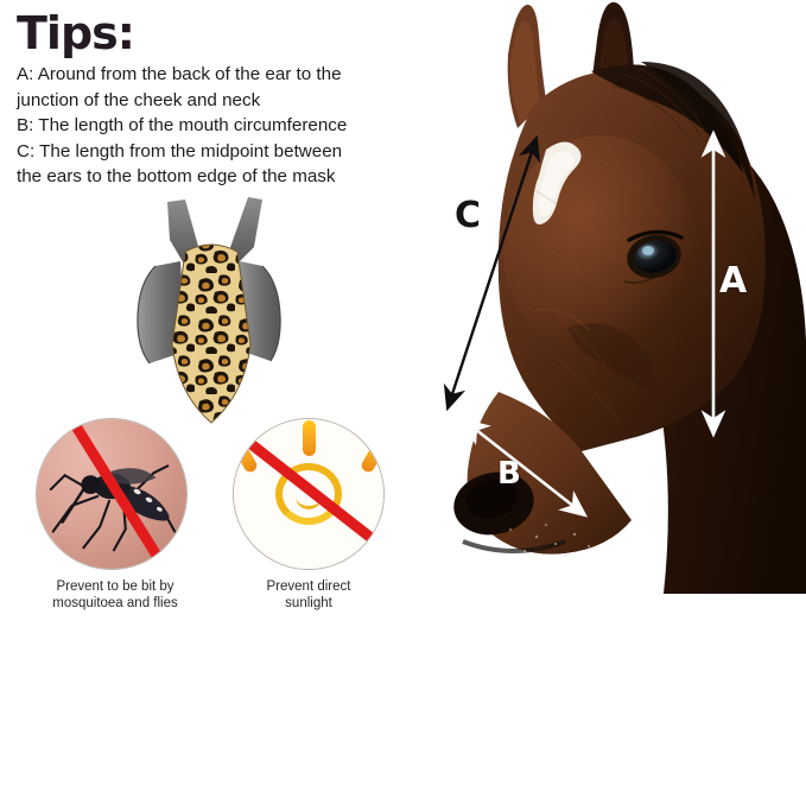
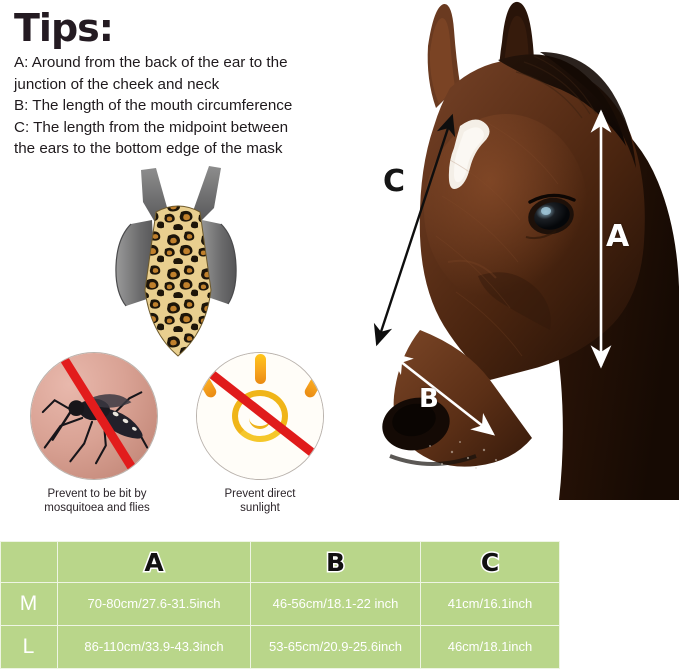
  Tips:
  A: Around from the back of the ear to the
  junction of the cheek and neck
  B: The length of the mouth circumference
  C: The length from the midpoint between
  the ears to the bottom edge of the mask
  Prevent to be bit by
  mosquitoea and flies
  Prevent direct
  sunlight
  C
  A
  B
+ 	A	B	C
+ M	70-80cm/27.6-31.5inch	46-56cm/18.1-22 inch	41cm/16.1inch
+ L	86-110cm/33.9-43.3inch	53-65cm/20.9-25.6inch	46cm/18.1inch
